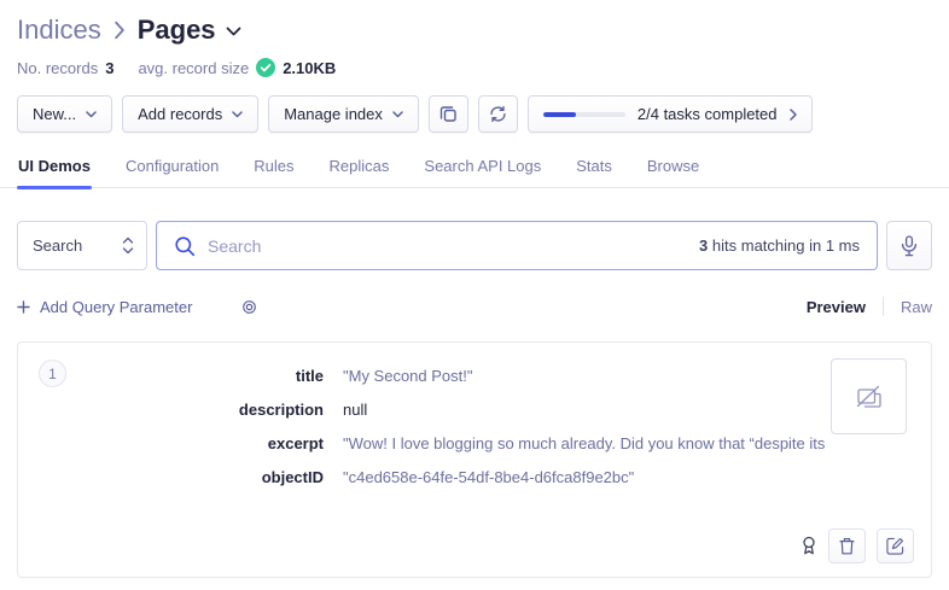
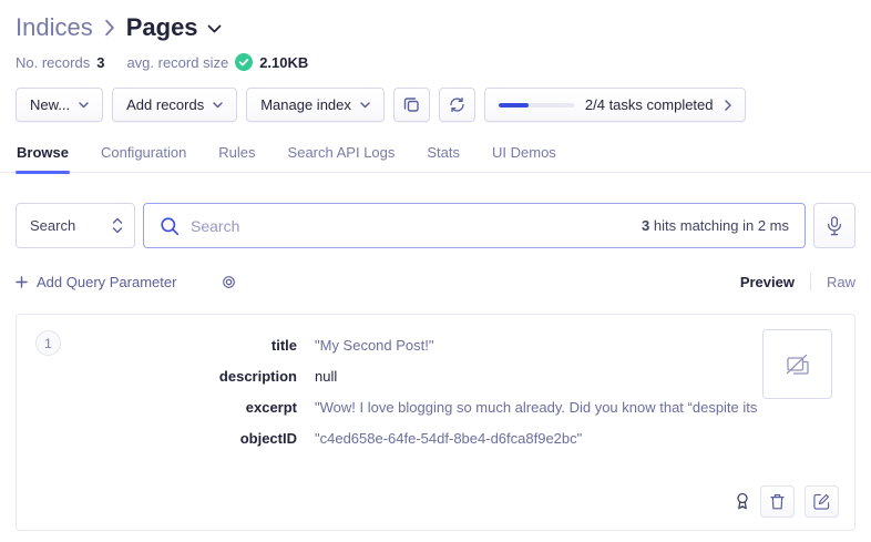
  Indices
  Pages
  No. records
  3
  avg. record size
  2.10KB
  New...
  Add records
  Manage index
  2/4 tasks completed
- UI Demos
+ Browse
  Configuration
  Rules
- Replicas
  Search API Logs
  Stats
- Browse
+ UI Demos
  Search
  Search
- 3 hits matching in 1 ms
+ 3 hits matching in 2 ms
  Add Query Parameter
  Preview
  Raw
  1
  title
  "My Second Post!"
  description
  null
  excerpt
  "Wow! I love blogging so much already. Did you know that “despite its
  objectID
  "c4ed658e-64fe-54df-8be4-d6fca8f9e2bc"
